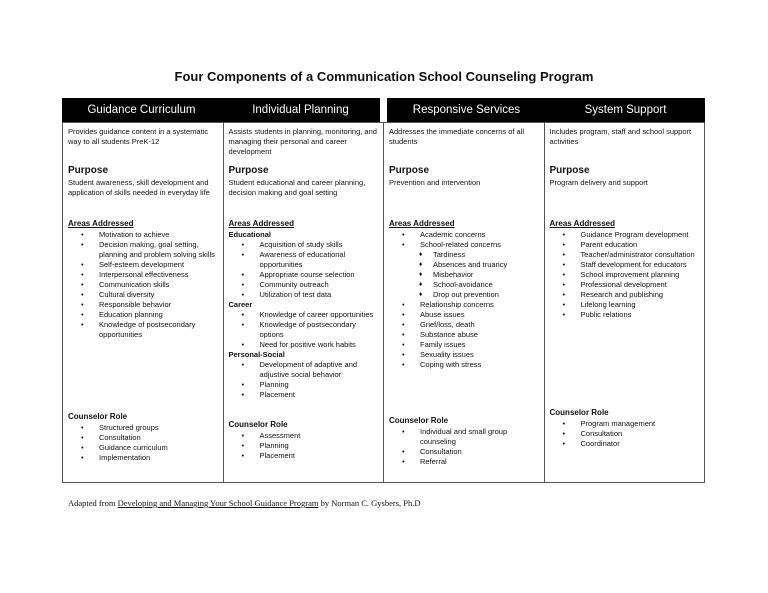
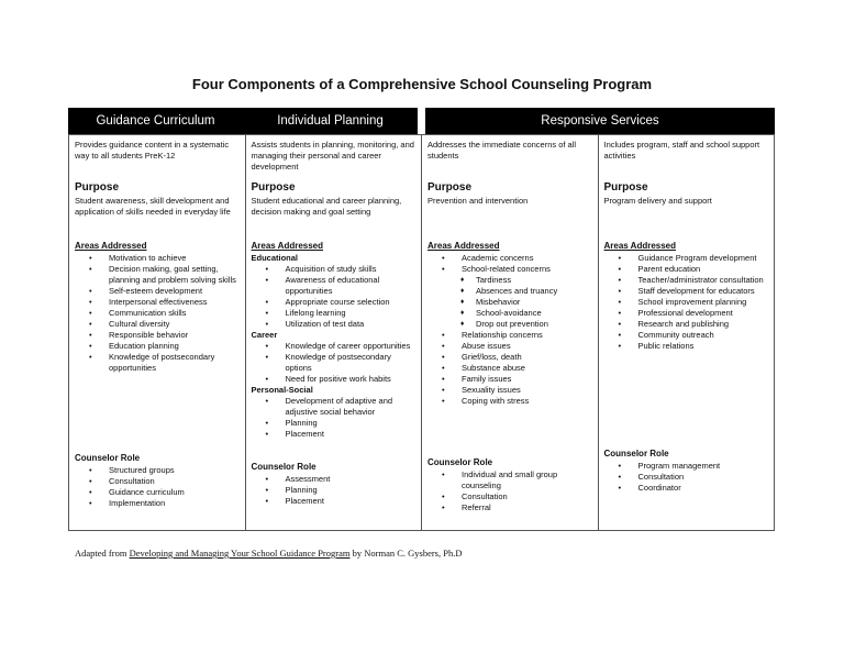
- Four Components of a Communication School Counseling Program
+ Four Components of a Comprehensive School Counseling Program
  Guidance Curriculum
  Individual Planning
  Responsive Services
- System Support
  Provides guidance content in a systematic way to all students PreK-12
  Purpose
  Student awareness, skill development and application of skills needed in everyday life
  Areas Addressed
  •
  Motivation to achieve
  •
  Decision making, goal setting, planning and problem solving skills
  •
  Self-esteem development
  •
  Interpersonal effectiveness
  •
  Communication skills
  •
  Cultural diversity
  •
  Responsible behavior
  •
  Education planning
  •
  Knowledge of postsecondary opportunities
  Counselor Role
  •
  Structured groups
  •
  Consultation
  •
  Guidance curriculum
  •
  Implementation
  Assists students in planning, monitoring, and managing their personal and career development
  Purpose
  Student educational and career planning, decision making and goal setting
  Areas Addressed
  Educational
  •
  Acquisition of study skills
  •
  Awareness of educational opportunities
  •
  Appropriate course selection
  •
- Community outreach
+ Lifelong learning
  •
  Utilization of test data
  Career
  •
  Knowledge of career opportunities
  •
  Knowledge of postsecondary options
  •
  Need for positive work habits
  Personal-Social
  •
  Development of adaptive and adjustive social behavior
  •
  Planning
  •
  Placement
  Counselor Role
  •
  Assessment
  •
  Planning
  •
  Placement
  Addresses the immediate concerns of all students
  Purpose
  Prevention and intervention
  Areas Addressed
  •
  Academic concerns
  •
  School-related concerns
  Tardiness
  Absences and truancy
  Misbehavior
  School-avoidance
  Drop out prevention
  •
  Relationship concerns
  •
  Abuse issues
  •
  Grief/loss, death
  •
  Substance abuse
  •
  Family issues
  •
  Sexuality issues
  •
  Coping with stress
  Counselor Role
  •
  Individual and small group counseling
  •
  Consultation
  •
  Referral
  Includes program, staff and school support activities
  Purpose
  Program delivery and support
  Areas Addressed
  •
  Guidance Program development
  •
  Parent education
  •
  Teacher/administrator consultation
  •
  Staff development for educators
  •
  School improvement planning
  •
  Professional development
  •
  Research and publishing
  •
- Lifelong learning
+ Community outreach
  •
  Public relations
  Counselor Role
  •
  Program management
  •
  Consultation
  •
  Coordinator
  Adapted from Developing and Managing Your School Guidance Program by Norman C. Gysbers, Ph.D
